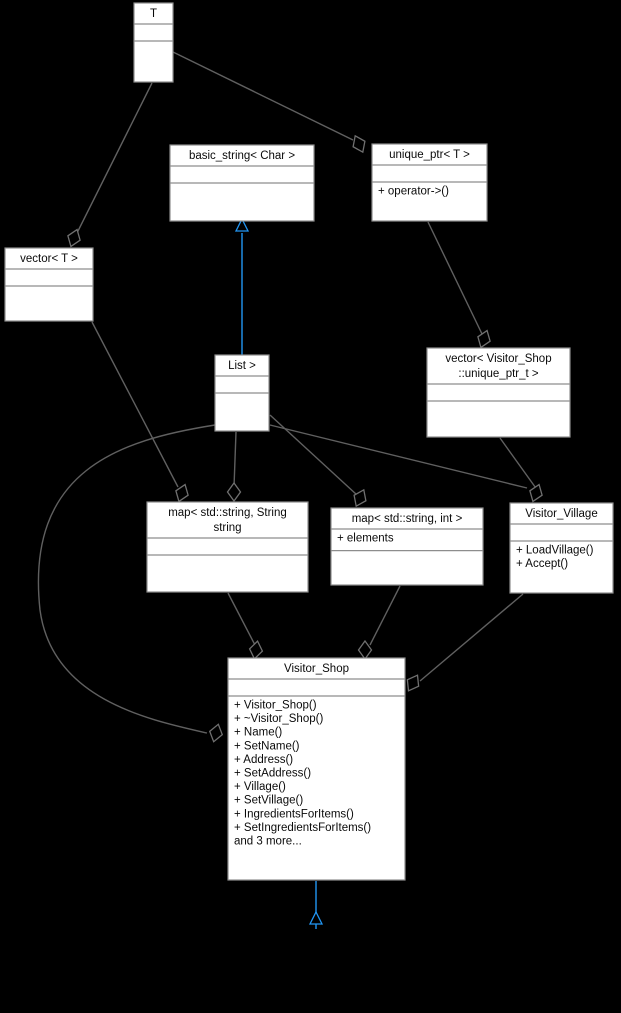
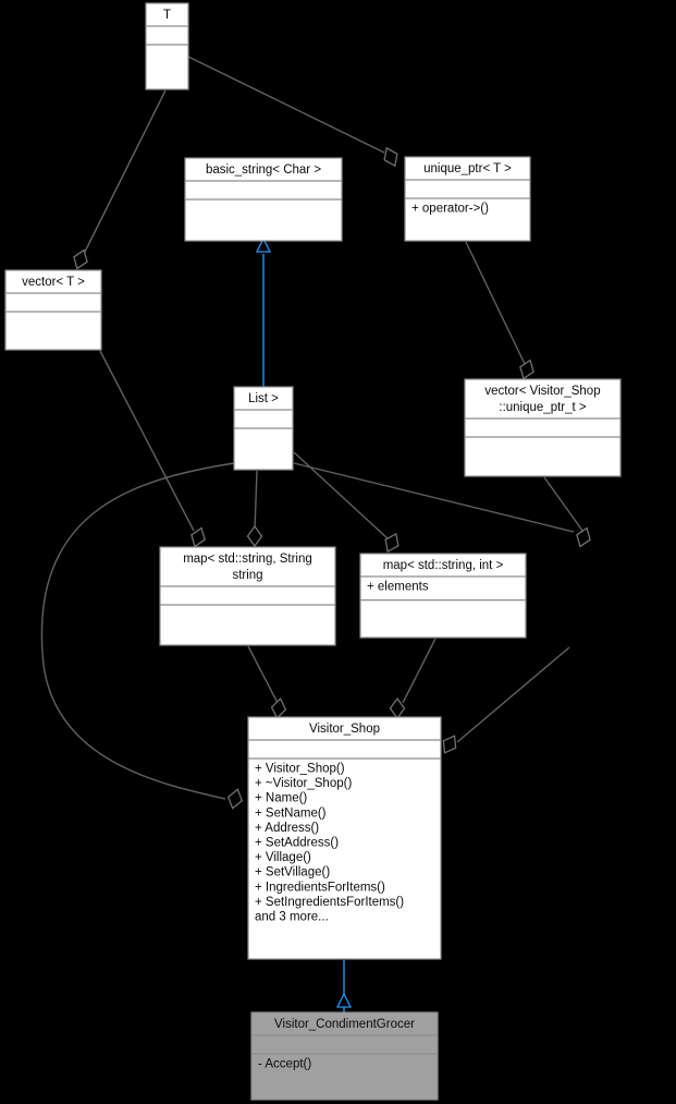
  T
  basic_string< Char >
  unique_ptr< T >
  + operator->()
  vector< T >
  List >
  vector< Visitor_Shop
  ::unique_ptr_t >
  map< std::string, String
  string
  map< std::string, int >
  + elements
- Visitor_Village
- + LoadVillage()
- + Accept()
  Visitor_Shop
  + Visitor_Shop()
  + ~Visitor_Shop()
  + Name()
  + SetName()
  + Address()
  + SetAddress()
  + Village()
  + SetVillage()
  + IngredientsForItems()
  + SetIngredientsForItems()
  and 3 more...
+ Visitor_CondimentGrocer
+ - Accept()
